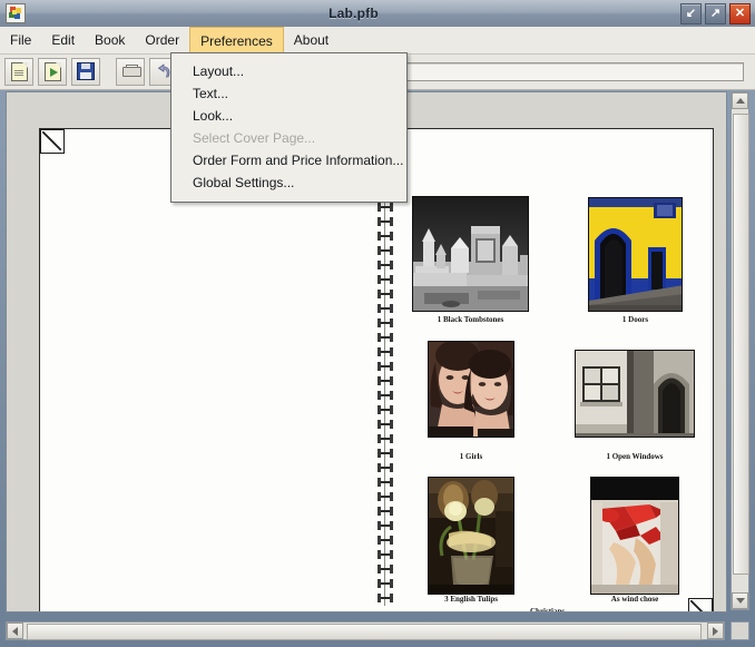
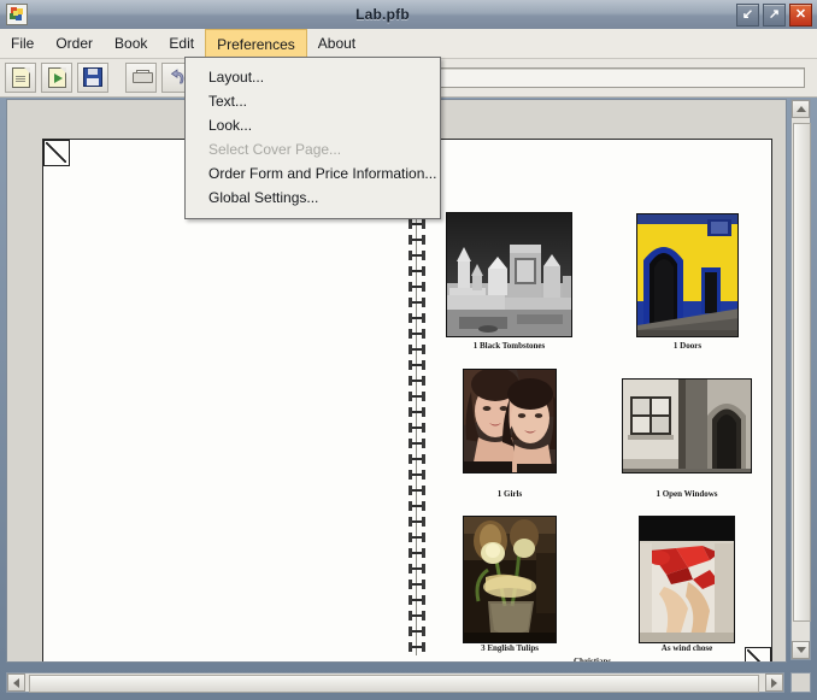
  Lab.pfb
  ↙
  ↗
  ✕
  File
- Edit
+ Order
  Book
- Order
+ Edit
  Preferences
  About
  Layout...
  Text...
  Look...
  Select Cover Page...
  Order Form and Price Information...
  Global Settings...
  1 Black Tombstones
  1 Doors
  1 Girls
  1 Open Windows
  3 English Tulips
  As wind chose
